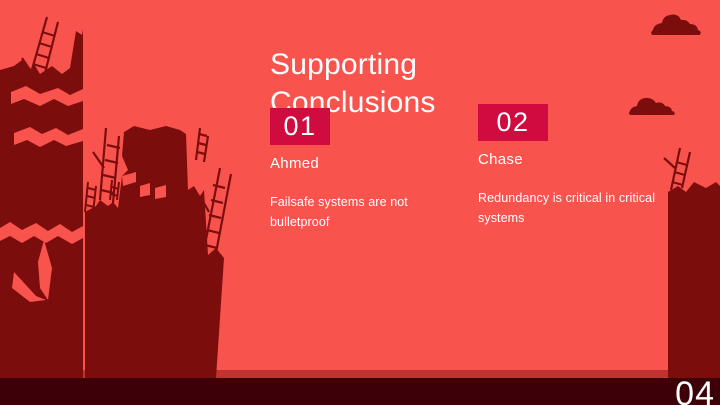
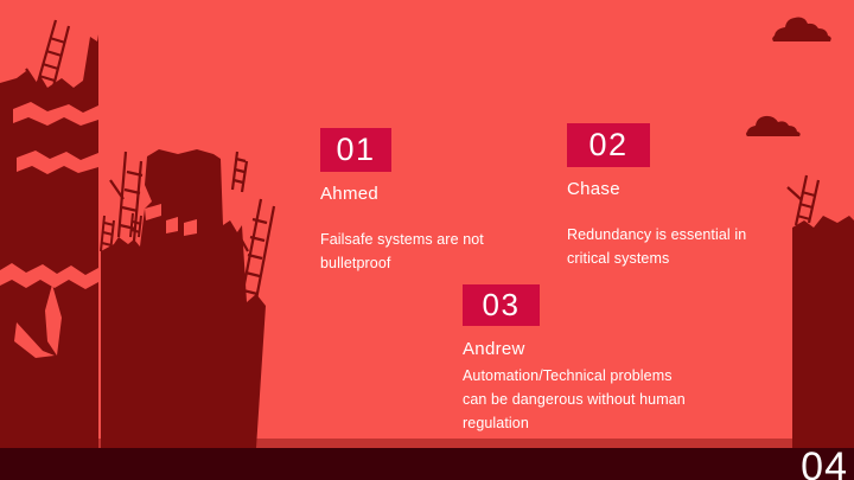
- Supporting
- Conclusions
  01
  Ahmed
  Failsafe systems are not bulletproof
  02
  Chase
- Redundancy is critical in critical systems
+ Redundancy is essential in critical systems
+ 03
+ Andrew
+ Automation/Technical problems can be dangerous without human regulation
  04
